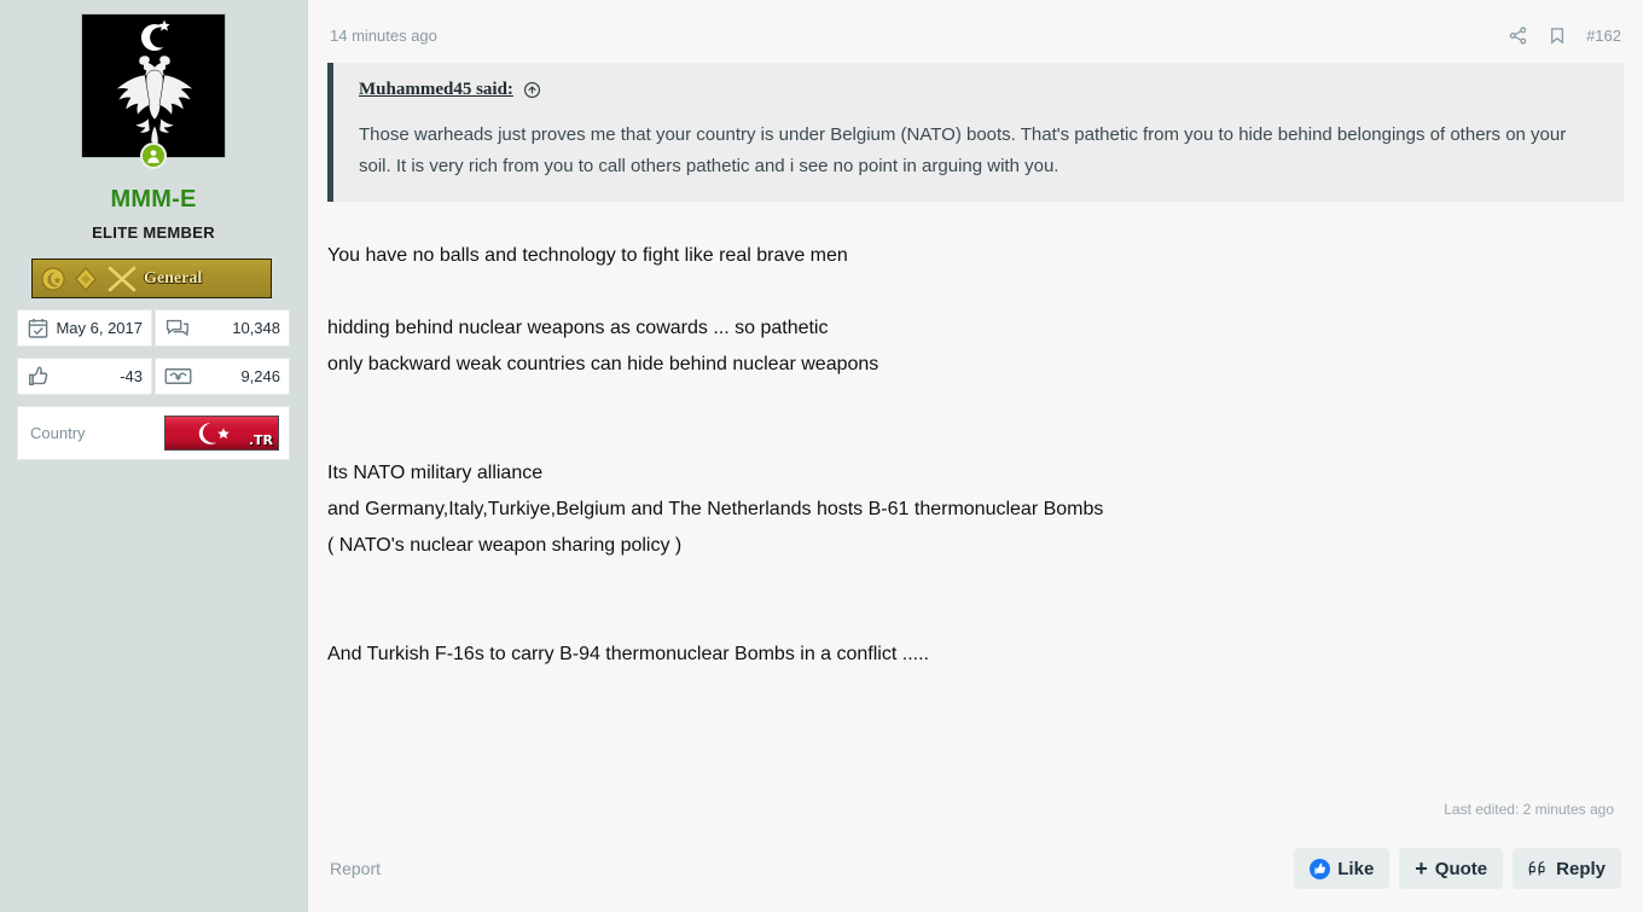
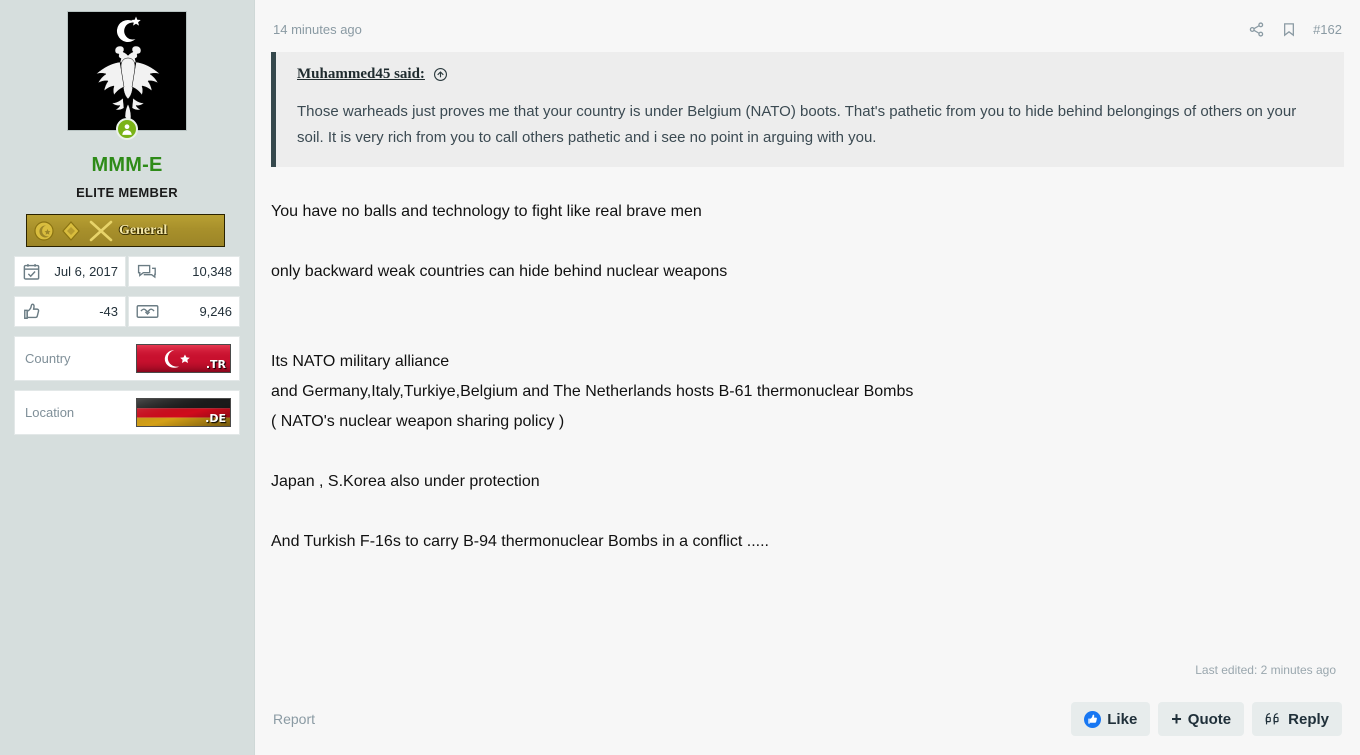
  MMM-E
  ELITE MEMBER
  General
- May 6, 2017
+ Jul 6, 2017
  10,348
  -43
  9,246
  Country
  .TR
+ Location
+ .DE
  14 minutes ago
  #162
  Muhammed45 said:
  Those warheads just proves me that your country is under Belgium (NATO) boots. That's pathetic from you to hide behind belongings of others on your soil. It is very rich from you to call others pathetic and i see no point in arguing with you.
  You have no balls and technology to fight like real brave men
- hidding behind nuclear weapons as cowards ... so pathetic
  only backward weak countries can hide behind nuclear weapons
  Its NATO military alliance
  and Germany,Italy,Turkiye,Belgium and The Netherlands hosts B-61 thermonuclear Bombs
  ( NATO's nuclear weapon sharing policy )
+ Japan , S.Korea also under protection
  And Turkish F-16s to carry B-94 thermonuclear Bombs in a conflict .....
  Last edited: 2 minutes ago
  Report
  Like
  +
  Quote
  Reply
